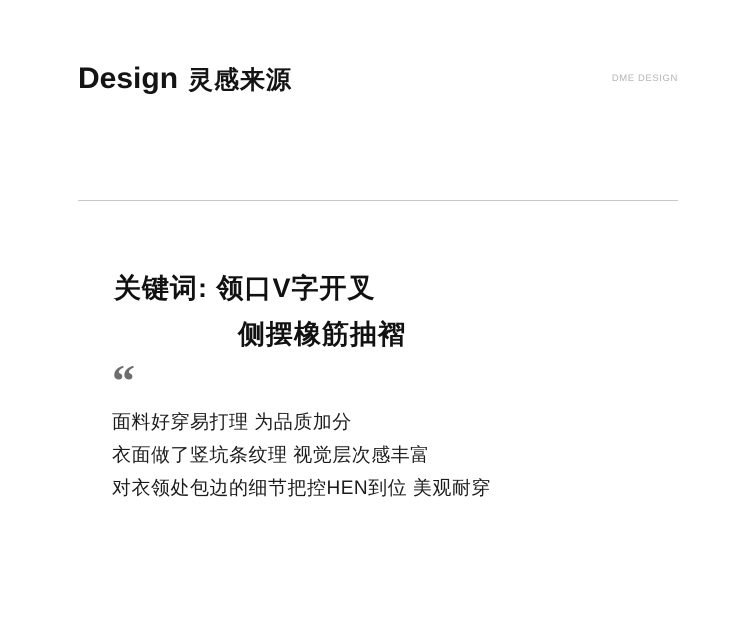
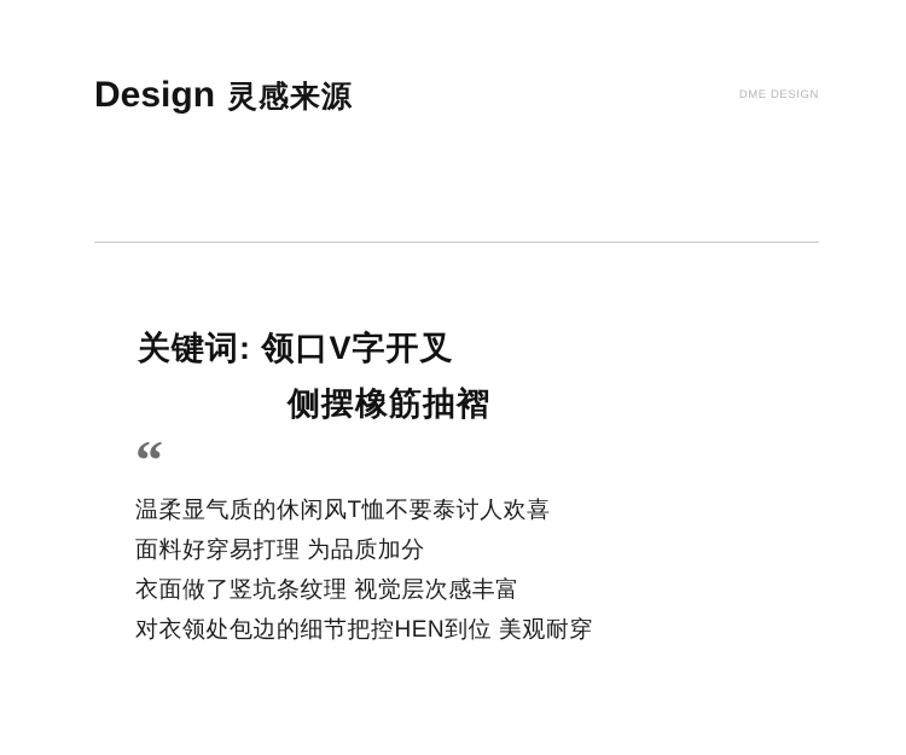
  Design
  灵感来源
  DME DESIGN
  关键词: 领口V字开叉
  侧摆橡筋抽褶
  “
+ 温柔显气质的休闲风T恤不要泰讨人欢喜
  面料好穿易打理 为品质加分
  衣面做了竖坑条纹理 视觉层次感丰富
  对衣领处包边的细节把控HEN到位 美观耐穿
